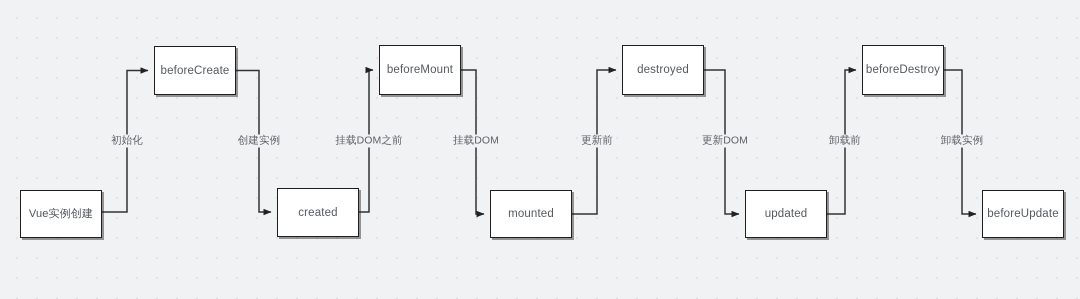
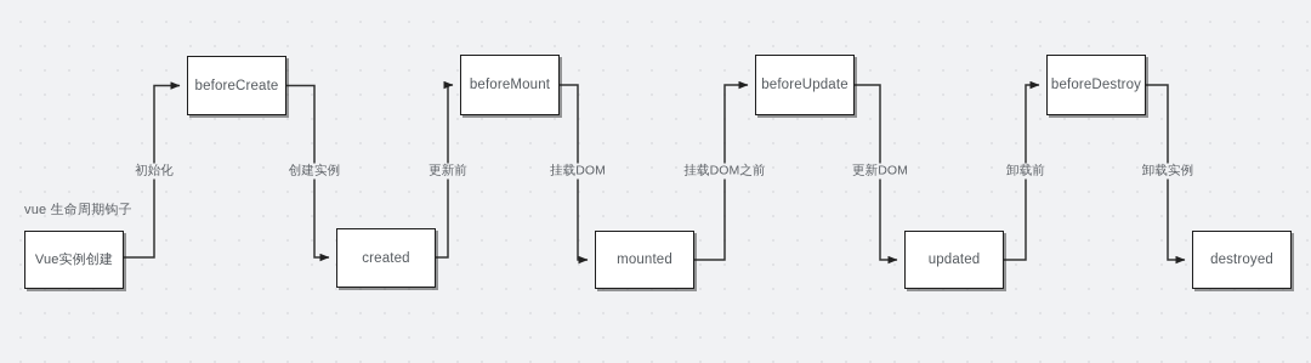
+ vue 生命周期钩子
  Vue实例创建
  beforeCreate
  created
  beforeMount
  mounted
- destroyed
+ beforeUpdate
  updated
  beforeDestroy
- beforeUpdate
+ destroyed
  初始化
  创建实例
- 挂载DOM之前
+ 更新前
  挂载DOM
- 更新前
+ 挂载DOM之前
  更新DOM
  卸载前
  卸载实例
